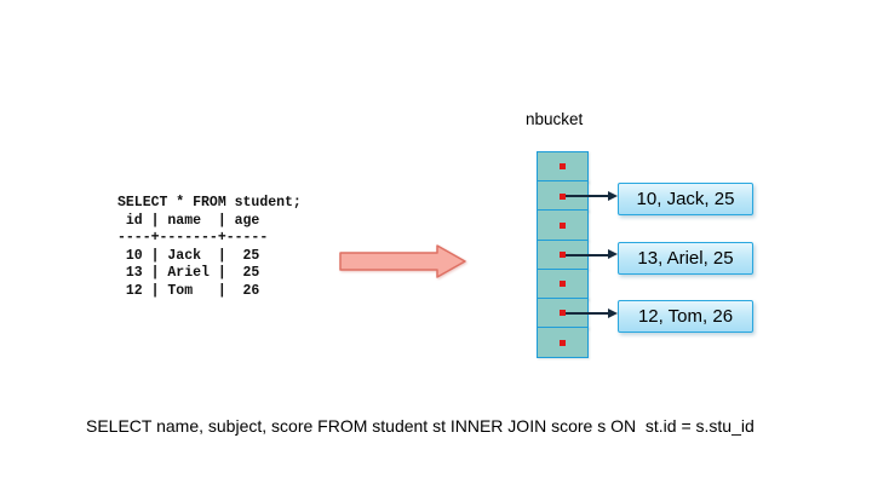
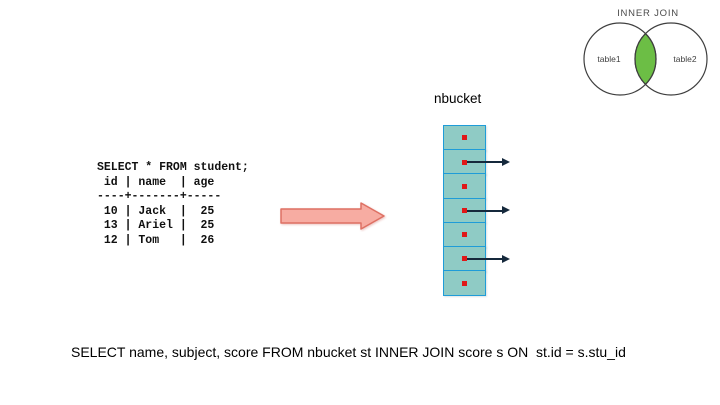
+ INNER JOIN
+ table1
+ table2
  SELECT * FROM student;
  id | name | age
  ----+-------+-----
  10 | Jack | 25
  13 | Ariel | 25
  12 | Tom | 26
  nbucket
- 10, Jack, 25
- 13, Ariel, 25
- 12, Tom, 26
- SELECT name, subject, score FROM student st INNER JOIN score s ON st.id = s.stu_id
+ SELECT name, subject, score FROM nbucket st INNER JOIN score s ON st.id = s.stu_id
